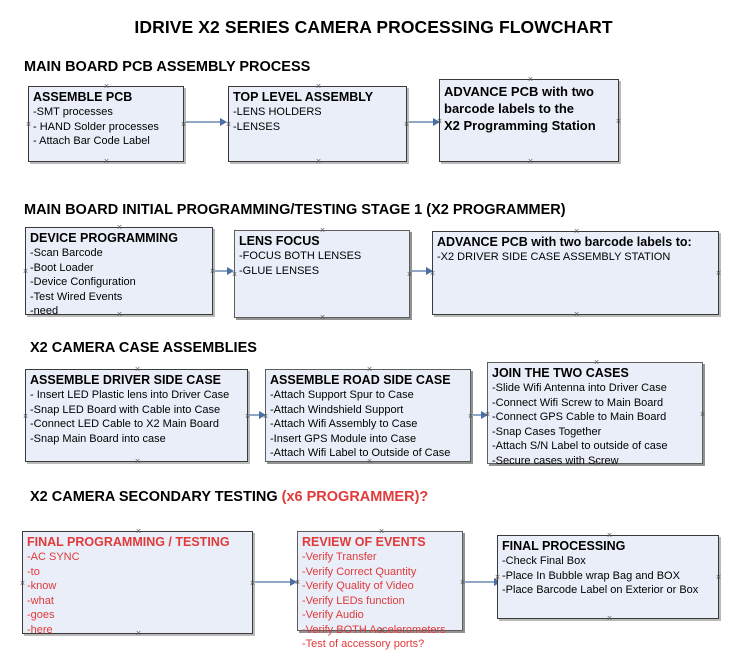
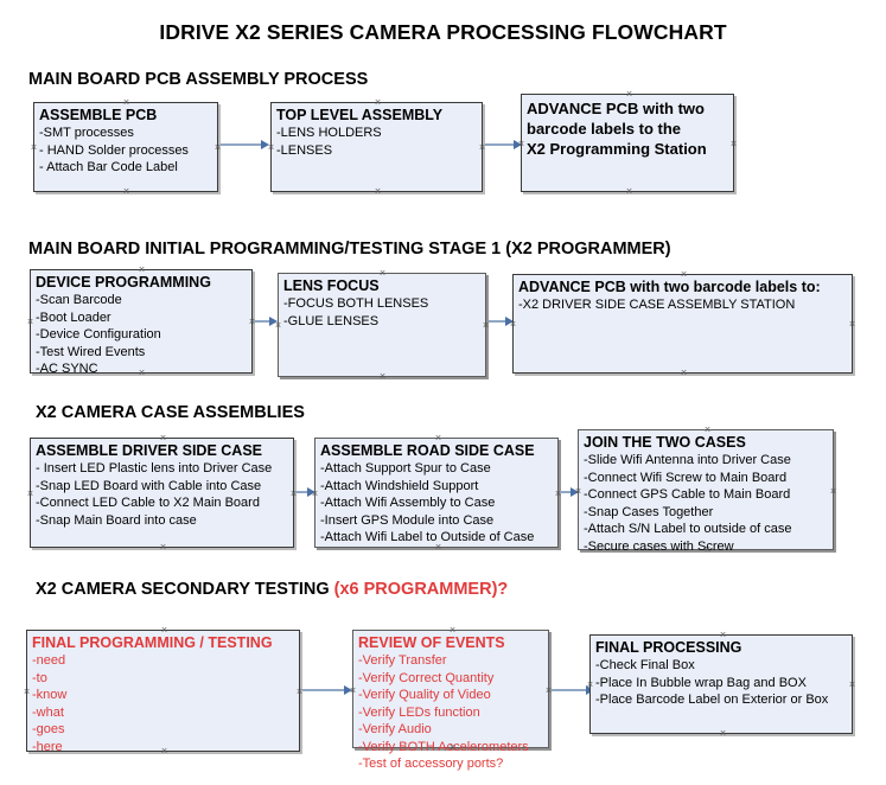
  IDRIVE X2 SERIES CAMERA PROCESSING FLOWCHART
  MAIN BOARD PCB ASSEMBLY PROCESS
  ASSEMBLE PCB
  -SMT processes
  - HAND Solder processes
  - Attach Bar Code Label
  TOP LEVEL ASSEMBLY
  -LENS HOLDERS
  -LENSES
  ADVANCE PCB with two
  barcode labels to the
  X2 Programming Station
  MAIN BOARD INITIAL PROGRAMMING/TESTING STAGE 1 (X2 PROGRAMMER)
  DEVICE PROGRAMMING
  -Scan Barcode
  -Boot Loader
  -Device Configuration
  -Test Wired Events
- -need
+ -AC SYNC
  LENS FOCUS
  -FOCUS BOTH LENSES
  -GLUE LENSES
  ADVANCE PCB with two barcode labels to:
  -X2 DRIVER SIDE CASE ASSEMBLY STATION
  X2 CAMERA CASE ASSEMBLIES
  ASSEMBLE DRIVER SIDE CASE
  - Insert LED Plastic lens into Driver Case
  -Snap LED Board with Cable into Case
  -Connect LED Cable to X2 Main Board
  -Snap Main Board into case
  ASSEMBLE ROAD SIDE CASE
  -Attach Support Spur to Case
  -Attach Windshield Support
  -Attach Wifi Assembly to Case
  -Insert GPS Module into Case
  -Attach Wifi Label to Outside of Case
  JOIN THE TWO CASES
  -Slide Wifi Antenna into Driver Case
  -Connect Wifi Screw to Main Board
  -Connect GPS Cable to Main Board
  -Snap Cases Together
  -Attach S/N Label to outside of case
  -Secure cases with Screw
  X2 CAMERA SECONDARY TESTING (x6 PROGRAMMER)?
  FINAL PROGRAMMING / TESTING
- -AC SYNC
+ -need
  -to
  -know
  -what
  -goes
  -here
  REVIEW OF EVENTS
  -Verify Transfer
  -Verify Correct Quantity
  -Verify Quality of Video
  -Verify LEDs function
  -Verify Audio
  -Verify BOTH Accelerometers
  -Test of accessory ports?
  FINAL PROCESSING
  -Check Final Box
  -Place In Bubble wrap Bag and BOX
  -Place Barcode Label on Exterior or Box
